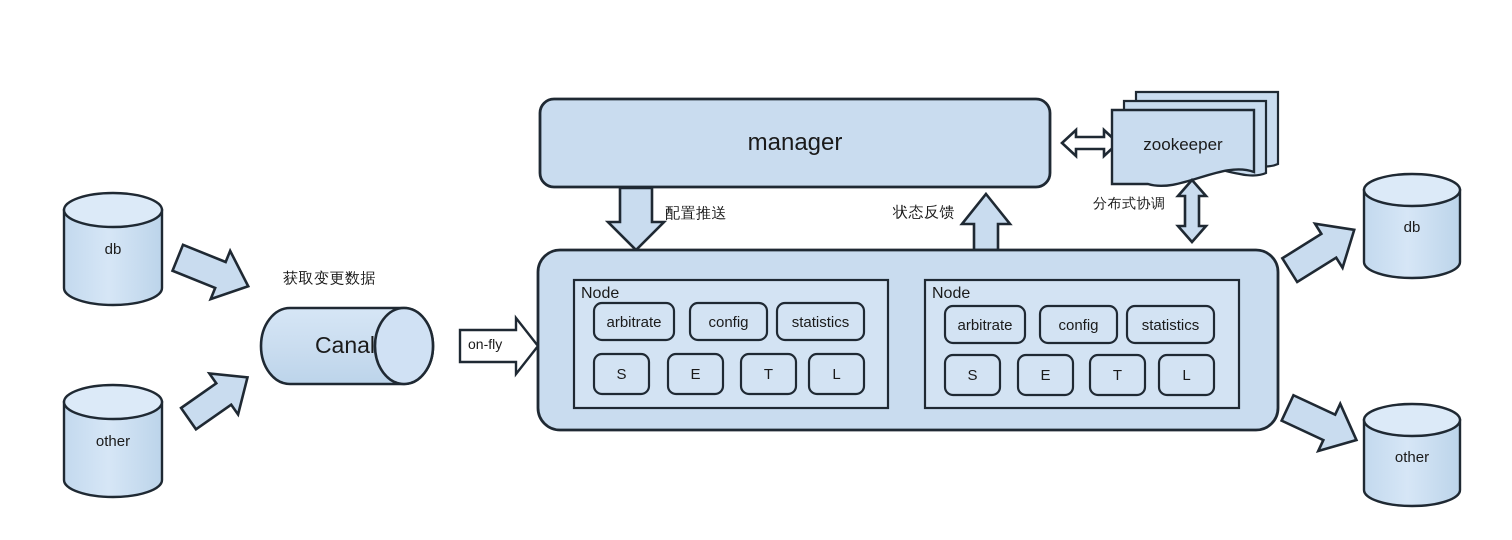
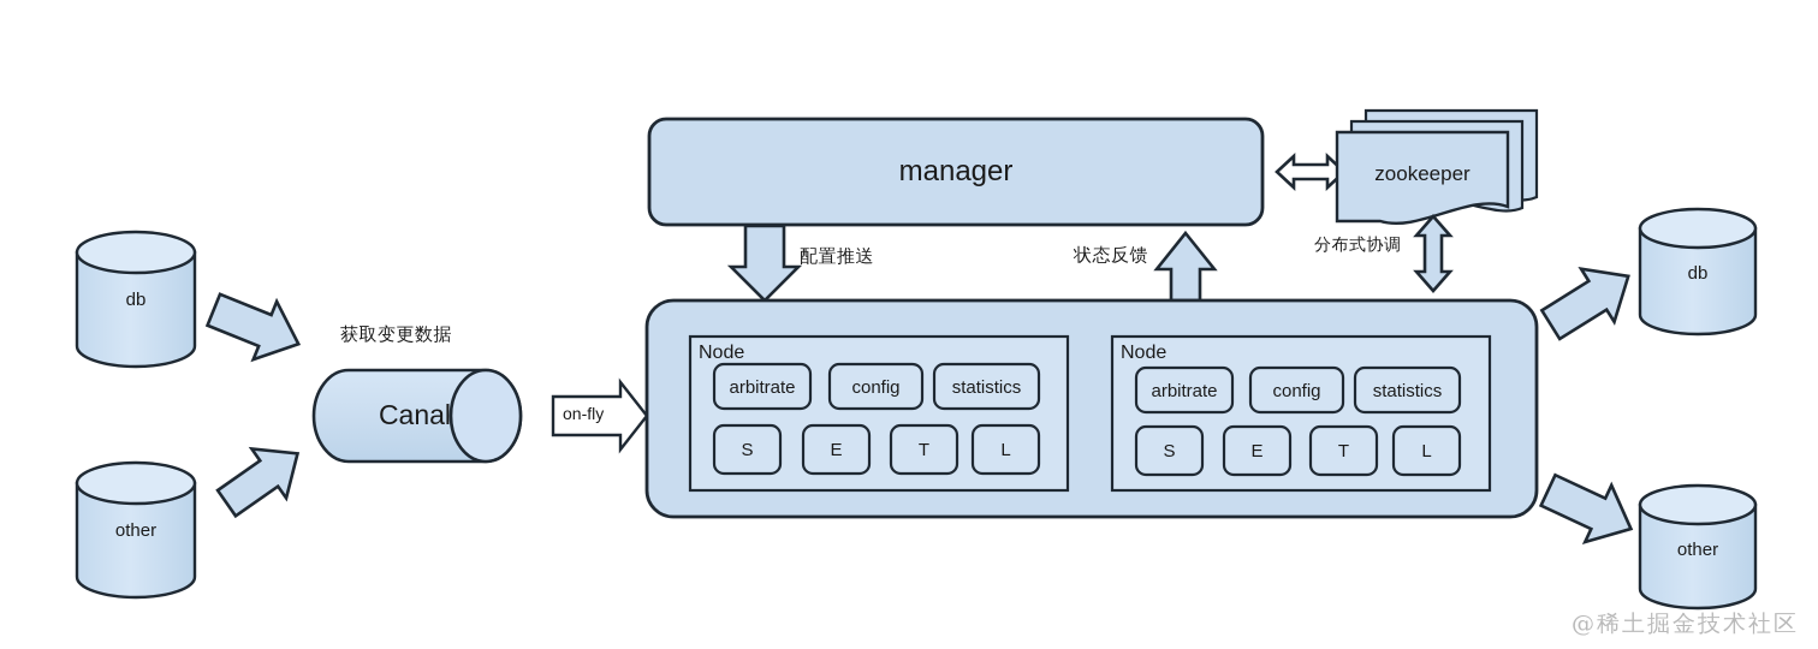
  db
  other
  获取变更数据
  Canal
  on-fly
  manager
  zookeeper
  配置推送
  状态反馈
  分布式协调
  Node
  arbitrate
  config
  statistics
  S
  E
  T
  L
  Node
  arbitrate
  config
  statistics
  S
  E
  T
  L
  db
  other
+ @稀土掘金技术社区
